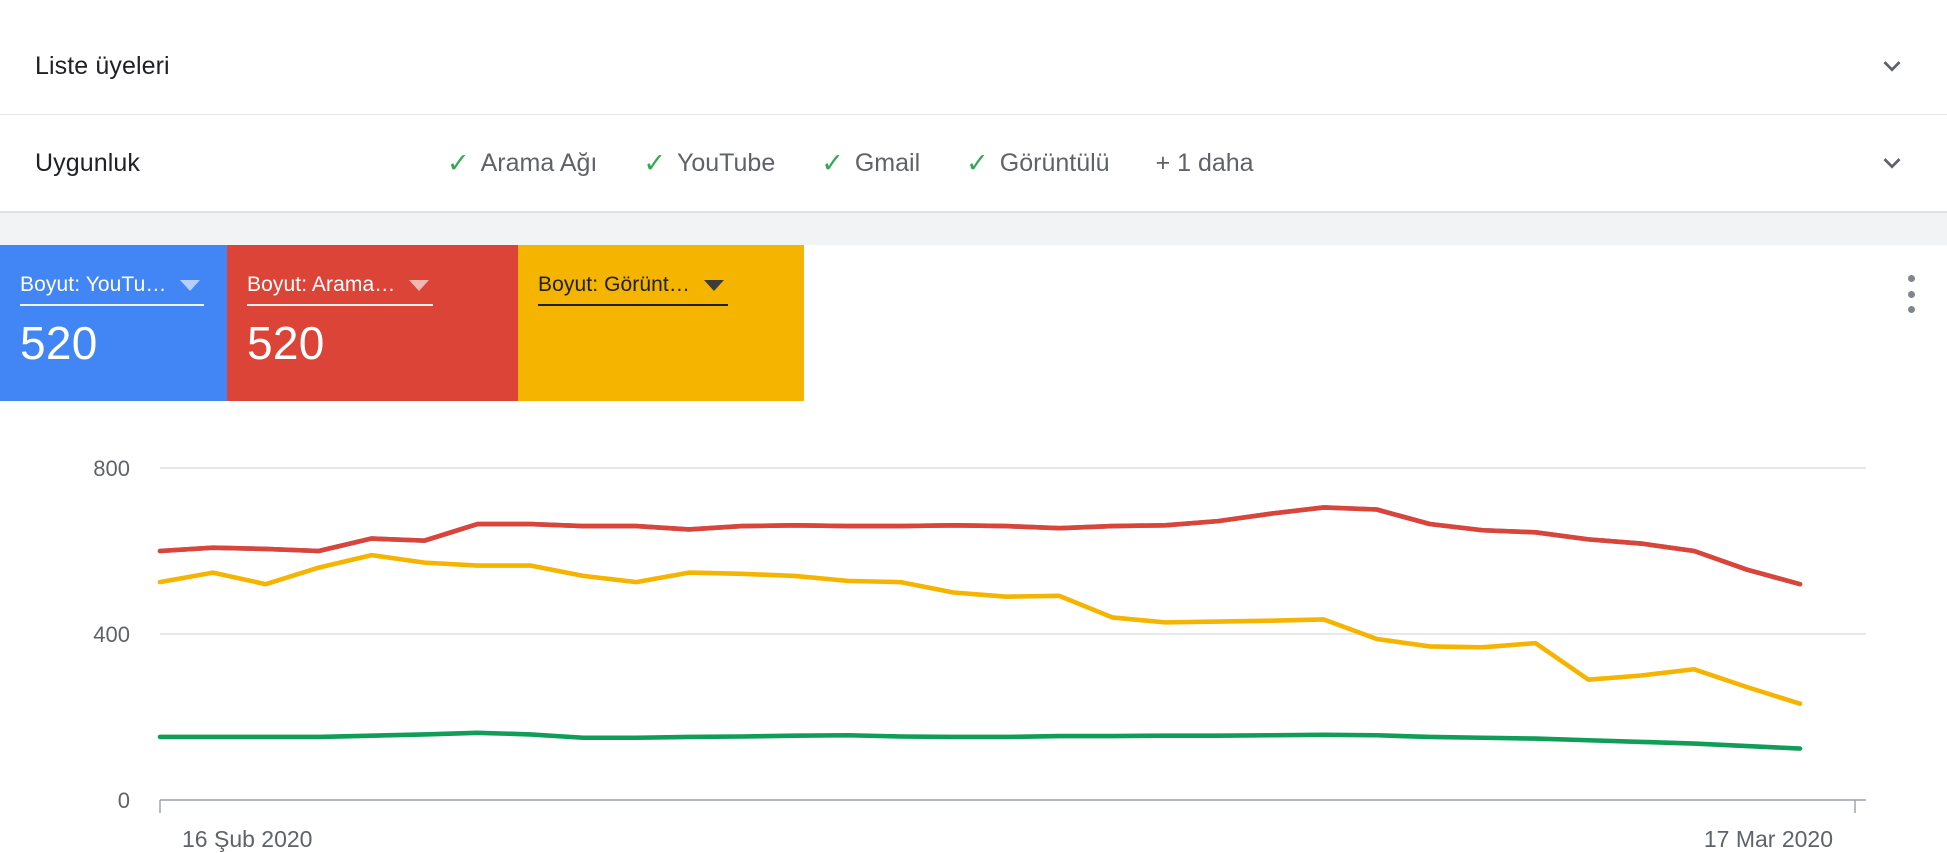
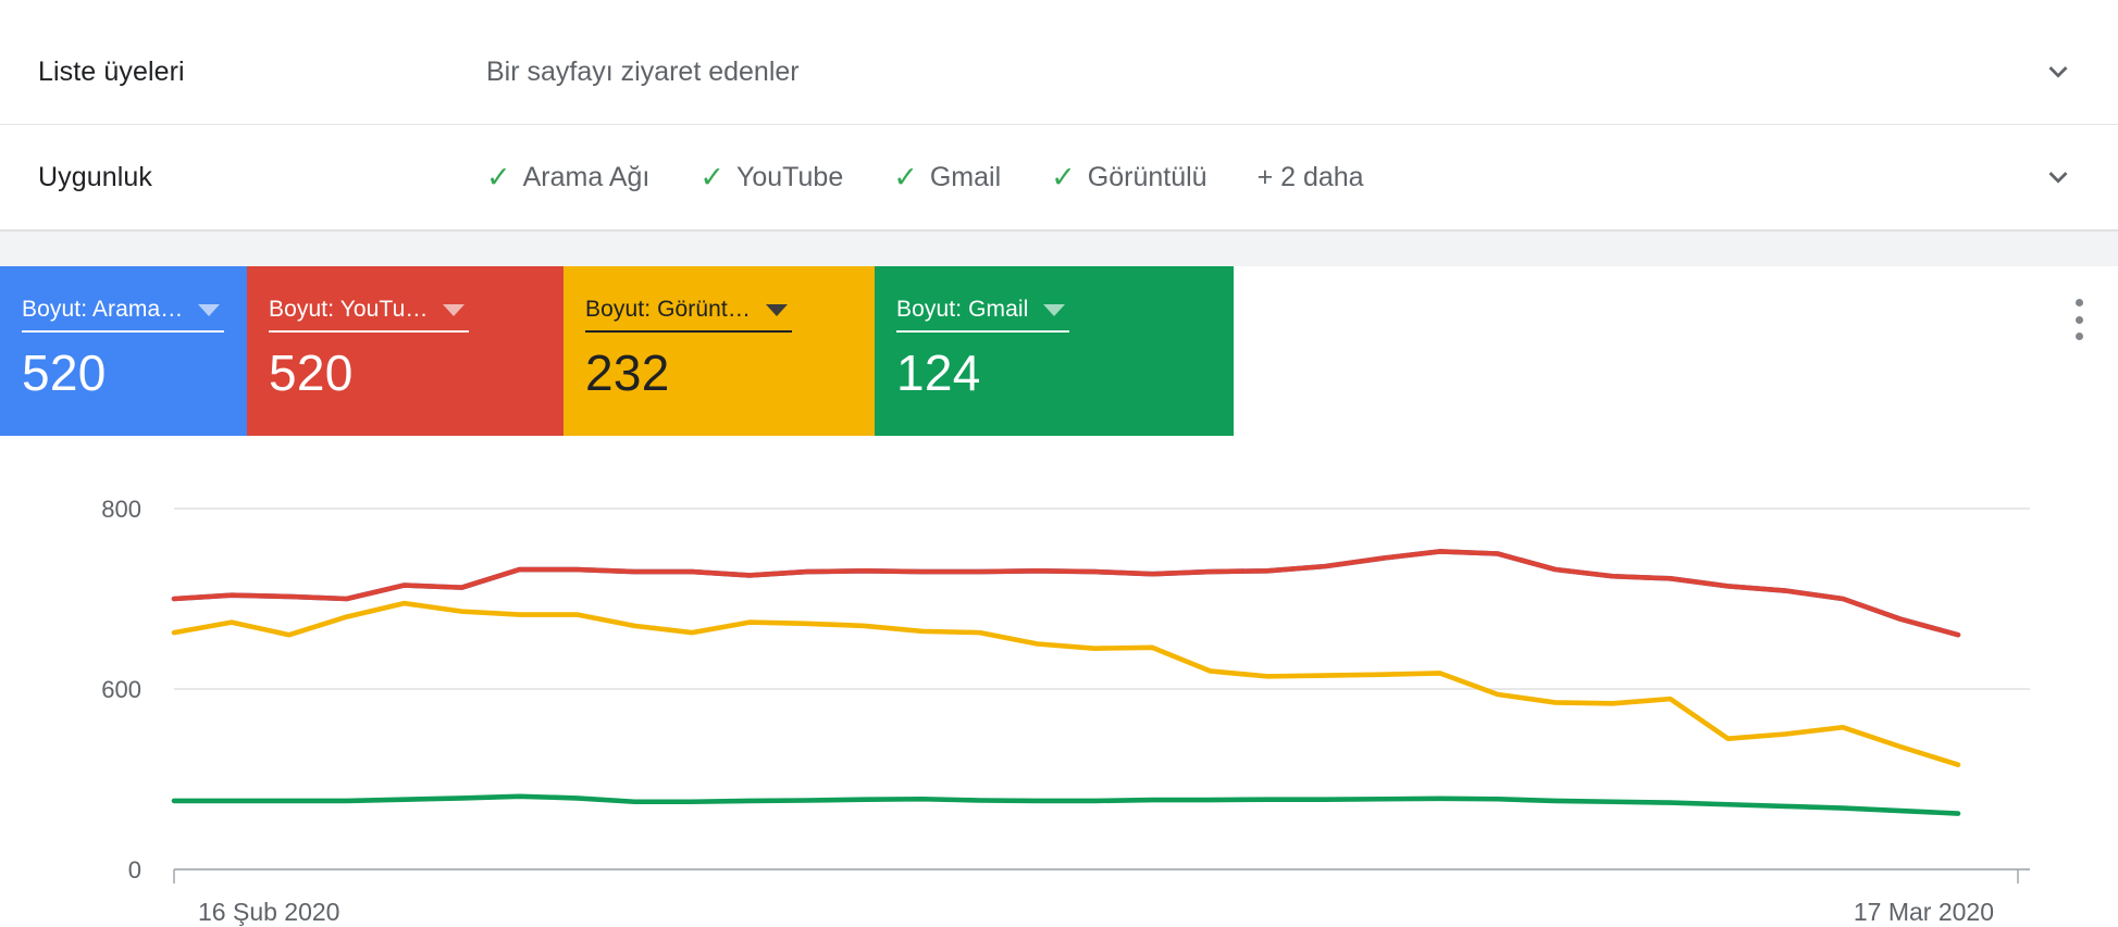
  Liste üyeleri
+ Bir sayfayı ziyaret edenler
  Uygunluk
  ✓
  Arama Ağı
  ✓
  YouTube
  ✓
  Gmail
  ✓
  Görüntülü
- + 1 daha
+ + 2 daha
- Boyut: YouTu…
+ Boyut: Arama…
  520
- Boyut: Arama…
+ Boyut: YouTu…
  520
  Boyut: Görünt…
+ 232
+ Boyut: Gmail
+ 124
  0
- 400
+ 600
  800
  16 Şub 2020
  17 Mar 2020
